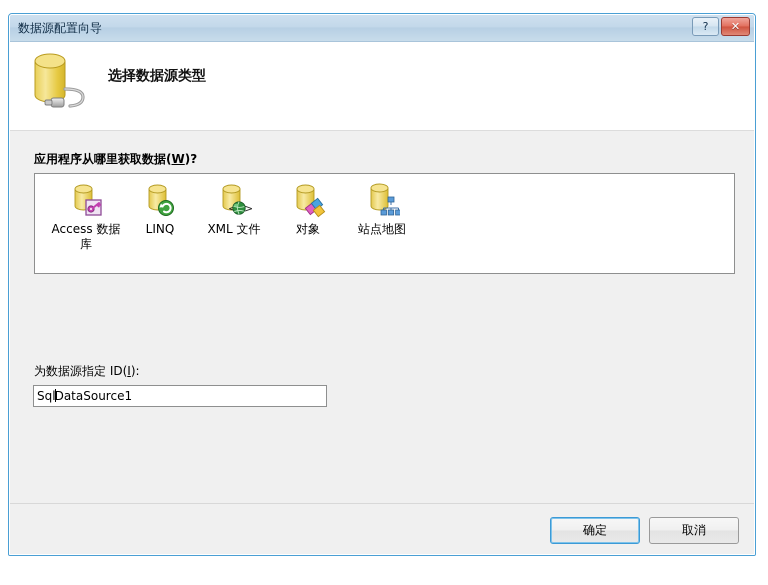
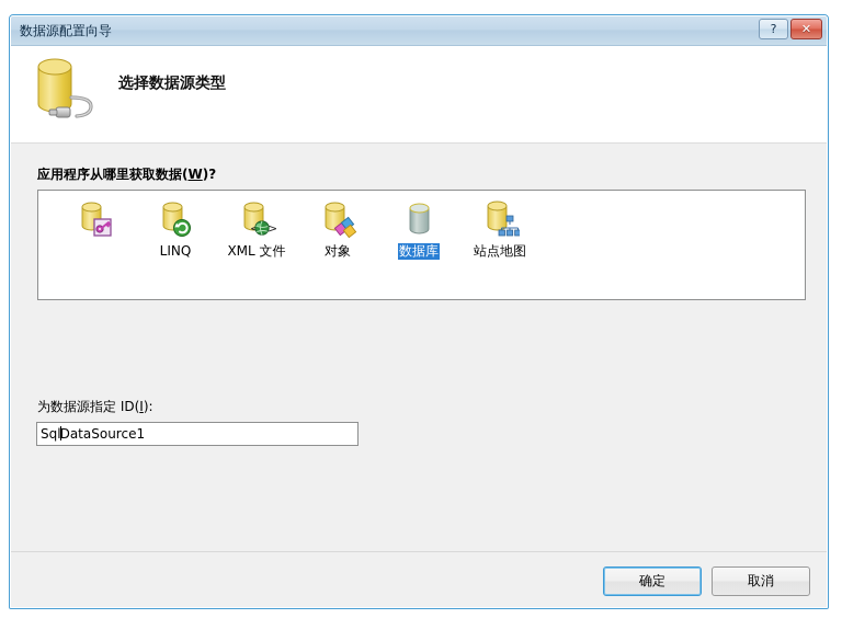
  数据源配置向导
  ?
  ✕
  选择数据源类型
  应用程序从哪里获取数据(W)?
- Access 数据库
  LINQ
  >
  XML 文件
  对象
+ 数据库
  站点地图
  为数据源指定 ID(I):
  Sq DataSource1
  确定
  取消
